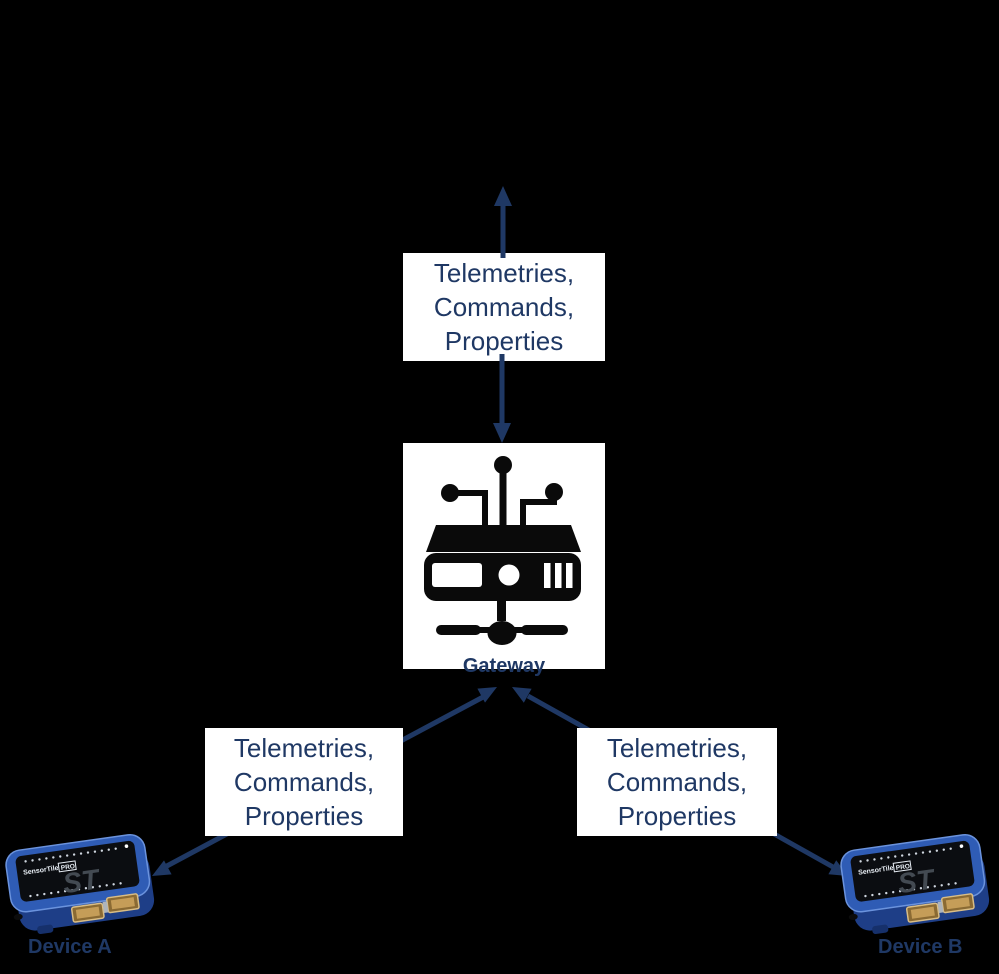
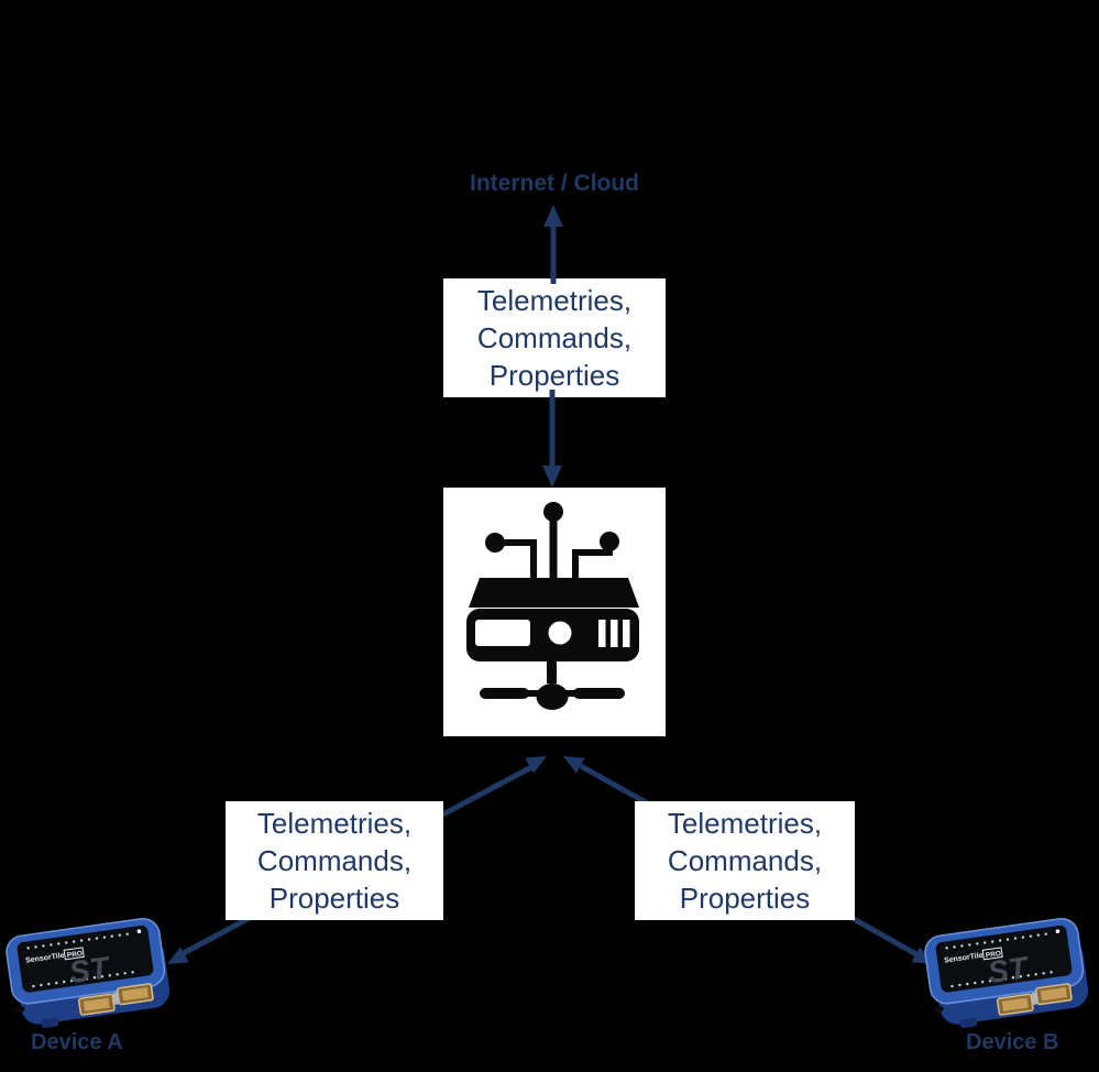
+ Internet / Cloud
  Telemetries,
  Commands,
  Properties
- Gateway
  Telemetries,
  Commands,
  Properties
  Telemetries,
  Commands,
  Properties
  Device A
  Device B
